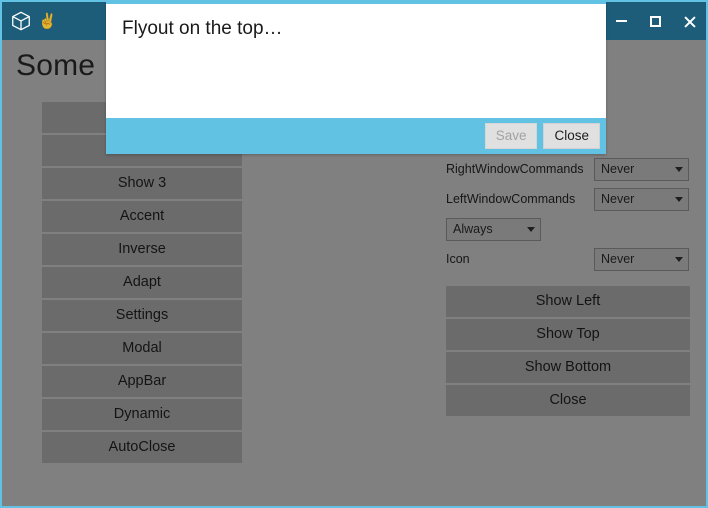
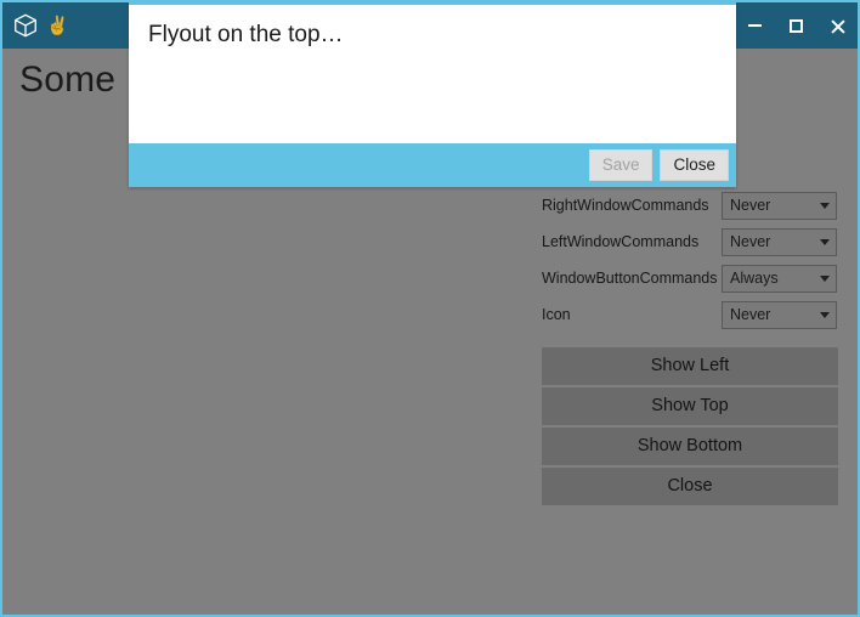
  ✌
  Some
- Show 3
- Accent
- Inverse
- Adapt
- Settings
- Modal
- AppBar
- Dynamic
- AutoClose
  RightWindowCommands
  Never
  LeftWindowCommands
  Never
+ WindowButtonCommands
  Always
  Icon
  Never
  Show Left
  Show Top
  Show Bottom
  Close
  Flyout on the top…
  Save
  Close
